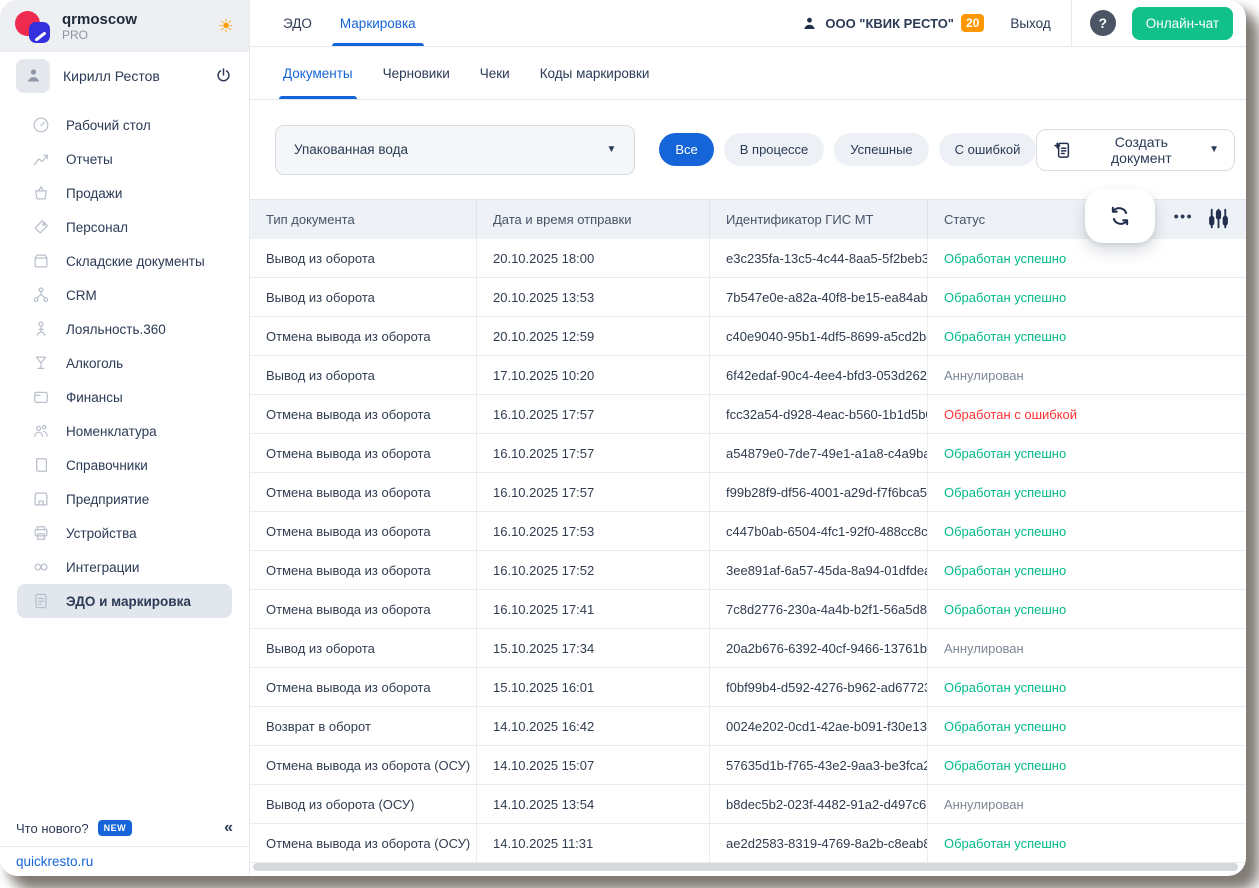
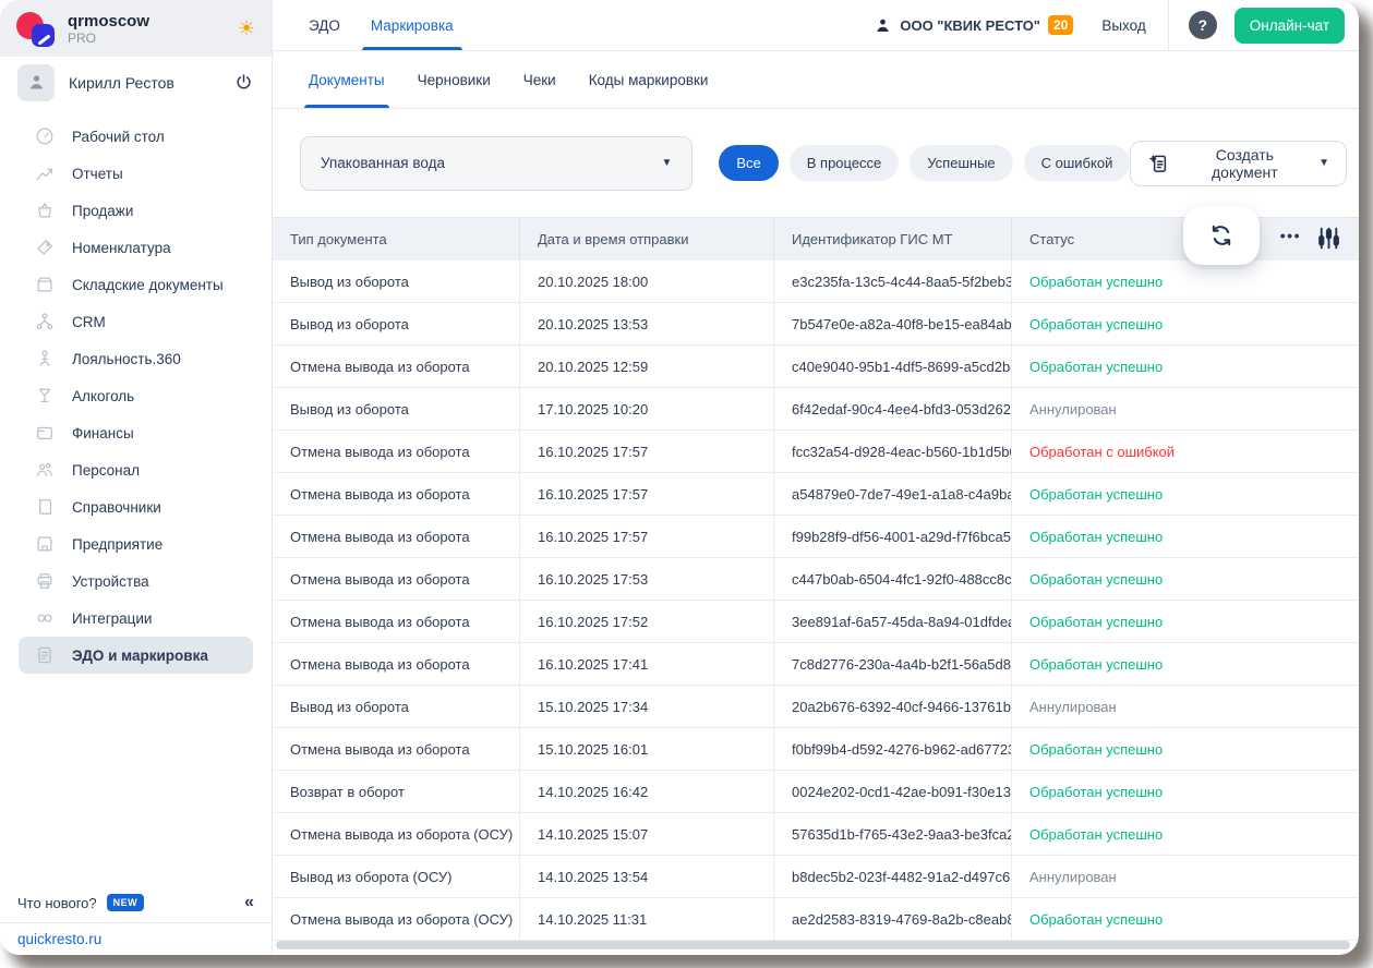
  qrmoscow
  PRO
  ☀
  Кирилл Рестов
  Рабочий стол
  Отчеты
  Продажи
- Персонал
+ Номенклатура
  Складские документы
  CRM
  Лояльность.360
  Алкоголь
  Финансы
- Номенклатура
+ Персонал
  Справочники
  Предприятие
  Устройства
  Интеграции
  ЭДО и маркировка
  Что нового?
  NEW
  «
  quickresto.ru
  ЭДО
  Маркировка
  ООО "КВИК РЕСТО"
  20
  Выход
  ?
  Онлайн-чат
  Документы
  Черновики
  Чеки
  Коды маркировки
  Упакованная вода
  ▼
  Все
  В процессе
  Успешные
  С ошибкой
  Создать документ
  ▼
  Тип документа
  Дата и время отправки
  Идентификатор ГИС МТ
  Статус
  Вывод из оборота
  20.10.2025 18:00
  e3c235fa-13c5-4c44-8aa5-5f2beb3
  Обработан успешно
  Вывод из оборота
  20.10.2025 13:53
  7b547e0e-a82a-40f8-be15-ea84ab
  Обработан успешно
  Отмена вывода из оборота
  20.10.2025 12:59
  c40e9040-95b1-4df5-8699-a5cd2b
  Обработан успешно
  Вывод из оборота
  17.10.2025 10:20
  6f42edaf-90c4-4ee4-bfd3-053d262
  Аннулирован
  Отмена вывода из оборота
  16.10.2025 17:57
  fcc32a54-d928-4eac-b560-1b1d5b
  Обработан с ошибкой
  Отмена вывода из оборота
  16.10.2025 17:57
  a54879e0-7de7-49e1-a1a8-c4a9ba
  Обработан успешно
  Отмена вывода из оборота
  16.10.2025 17:57
  f99b28f9-df56-4001-a29d-f7f6bca5
  Обработан успешно
  Отмена вывода из оборота
  16.10.2025 17:53
  c447b0ab-6504-4fc1-92f0-488cc8c
  Обработан успешно
  Отмена вывода из оборота
  16.10.2025 17:52
  3ee891af-6a57-45da-8a94-01dfdea
  Обработан успешно
  Отмена вывода из оборота
  16.10.2025 17:41
  7c8d2776-230a-4a4b-b2f1-56a5d8
  Обработан успешно
  Вывод из оборота
  15.10.2025 17:34
  20a2b676-6392-40cf-9466-13761b
  Аннулирован
  Отмена вывода из оборота
  15.10.2025 16:01
  f0bf99b4-d592-4276-b962-ad67723
  Обработан успешно
  Возврат в оборот
  14.10.2025 16:42
  0024e202-0cd1-42ae-b091-f30e13
  Обработан успешно
  Отмена вывода из оборота (ОСУ)
  14.10.2025 15:07
  57635d1b-f765-43e2-9aa3-be3fca2
  Обработан успешно
  Вывод из оборота (ОСУ)
  14.10.2025 13:54
  b8dec5b2-023f-4482-91a2-d497c6
  Аннулирован
  Отмена вывода из оборота (ОСУ)
  14.10.2025 11:31
  ae2d2583-8319-4769-8a2b-c8eab8
  Обработан успешно
  •••
